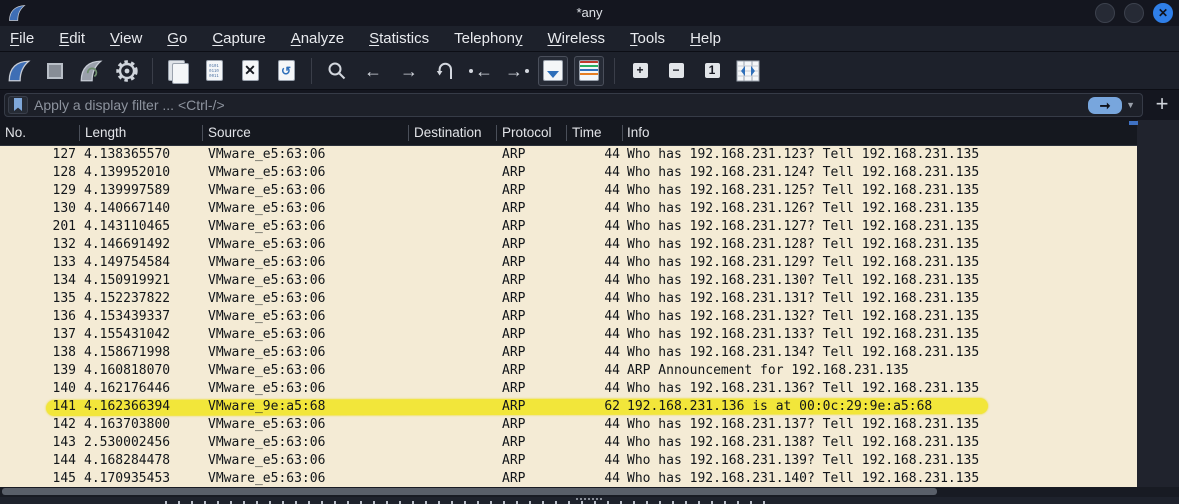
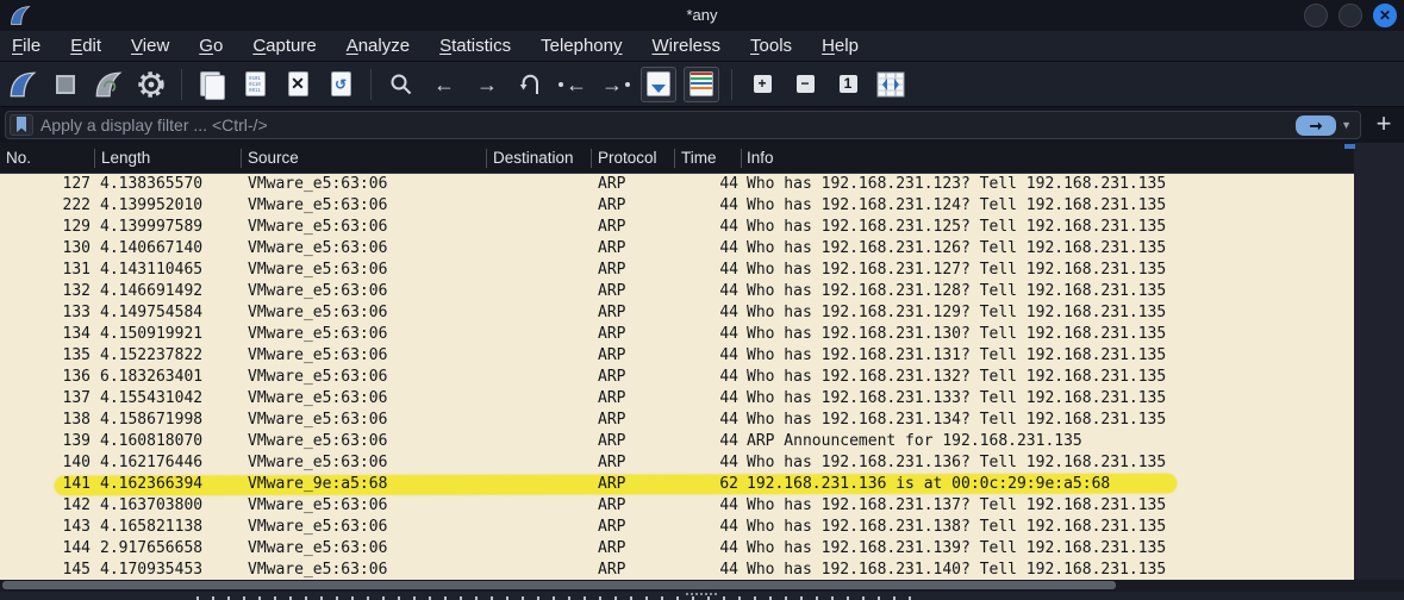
  *any
  ✕
  File
  Edit
  View
  Go
  Capture
  Analyze
  Statistics
  Telephony
  Wireless
  Tools
  Help
  ✕
  ↺
  ←
  →
  ←
  →
  +
  −
  1
  Apply a display filter ... <Ctrl-/>
  ➞
  ▼
  +
  No.
  Length
  Source
  Destination
  Protocol
  Time
  Info
  127
  4.138365570
  VMware_e5:63:06
  ARP
  44
  Who has 192.168.231.123? Tell 192.168.231.135
- 128
+ 222
  4.139952010
  VMware_e5:63:06
  ARP
  44
  Who has 192.168.231.124? Tell 192.168.231.135
  129
  4.139997589
  VMware_e5:63:06
  ARP
  44
  Who has 192.168.231.125? Tell 192.168.231.135
  130
  4.140667140
  VMware_e5:63:06
  ARP
  44
  Who has 192.168.231.126? Tell 192.168.231.135
- 201
+ 131
  4.143110465
  VMware_e5:63:06
  ARP
  44
  Who has 192.168.231.127? Tell 192.168.231.135
  132
  4.146691492
  VMware_e5:63:06
  ARP
  44
  Who has 192.168.231.128? Tell 192.168.231.135
  133
  4.149754584
  VMware_e5:63:06
  ARP
  44
  Who has 192.168.231.129? Tell 192.168.231.135
  134
  4.150919921
  VMware_e5:63:06
  ARP
  44
  Who has 192.168.231.130? Tell 192.168.231.135
  135
  4.152237822
  VMware_e5:63:06
  ARP
  44
  Who has 192.168.231.131? Tell 192.168.231.135
  136
- 4.153439337
+ 6.183263401
  VMware_e5:63:06
  ARP
  44
  Who has 192.168.231.132? Tell 192.168.231.135
  137
  4.155431042
  VMware_e5:63:06
  ARP
  44
  Who has 192.168.231.133? Tell 192.168.231.135
  138
  4.158671998
  VMware_e5:63:06
  ARP
  44
  Who has 192.168.231.134? Tell 192.168.231.135
  139
  4.160818070
  VMware_e5:63:06
  ARP
  44
  ARP Announcement for 192.168.231.135
  140
  4.162176446
  VMware_e5:63:06
  ARP
  44
  Who has 192.168.231.136? Tell 192.168.231.135
  141
  4.162366394
  VMware_9e:a5:68
  ARP
  62
  192.168.231.136 is at 00:0c:29:9e:a5:68
  142
  4.163703800
  VMware_e5:63:06
  ARP
  44
  Who has 192.168.231.137? Tell 192.168.231.135
  143
- 2.530002456
+ 4.165821138
  VMware_e5:63:06
  ARP
  44
  Who has 192.168.231.138? Tell 192.168.231.135
  144
- 4.168284478
+ 2.917656658
  VMware_e5:63:06
  ARP
  44
  Who has 192.168.231.139? Tell 192.168.231.135
  145
  4.170935453
  VMware_e5:63:06
  ARP
  44
  Who has 192.168.231.140? Tell 192.168.231.135
